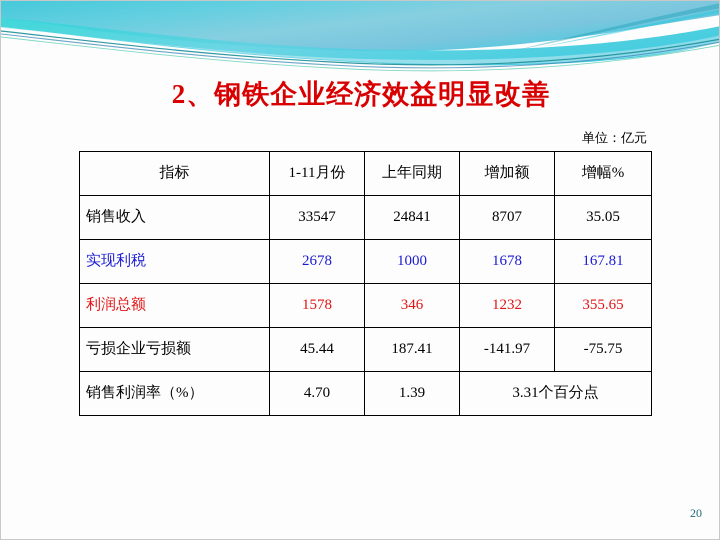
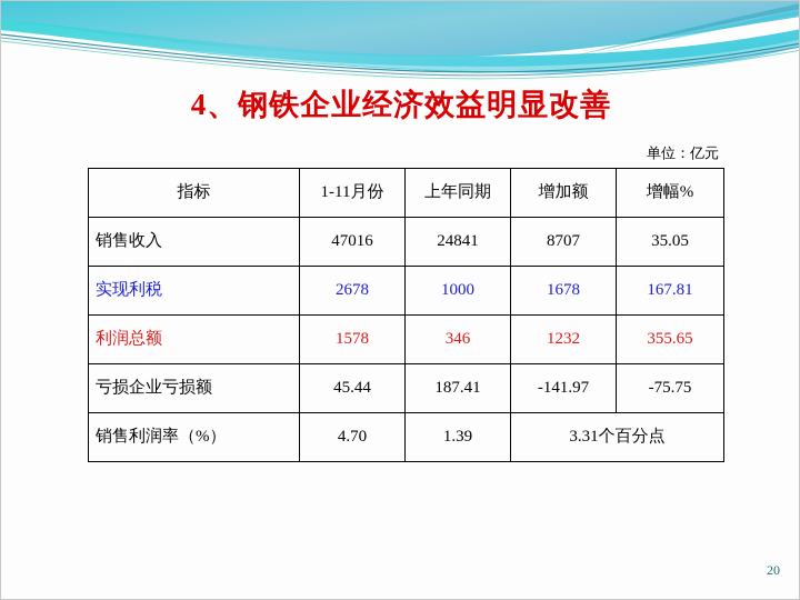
- 2、钢铁企业经济效益明显改善
+ 4、钢铁企业经济效益明显改善
  单位：亿元
  指标	1-11月份	上年同期	增加额	增幅%
- 销售收入	33547	24841	8707	35.05
+ 销售收入	47016	24841	8707	35.05
  实现利税	2678	1000	1678	167.81
  利润总额	1578	346	1232	355.65
  亏损企业亏损额	45.44	187.41	-141.97	-75.75
  销售利润率（%）	4.70	1.39	3.31个百分点
  20
